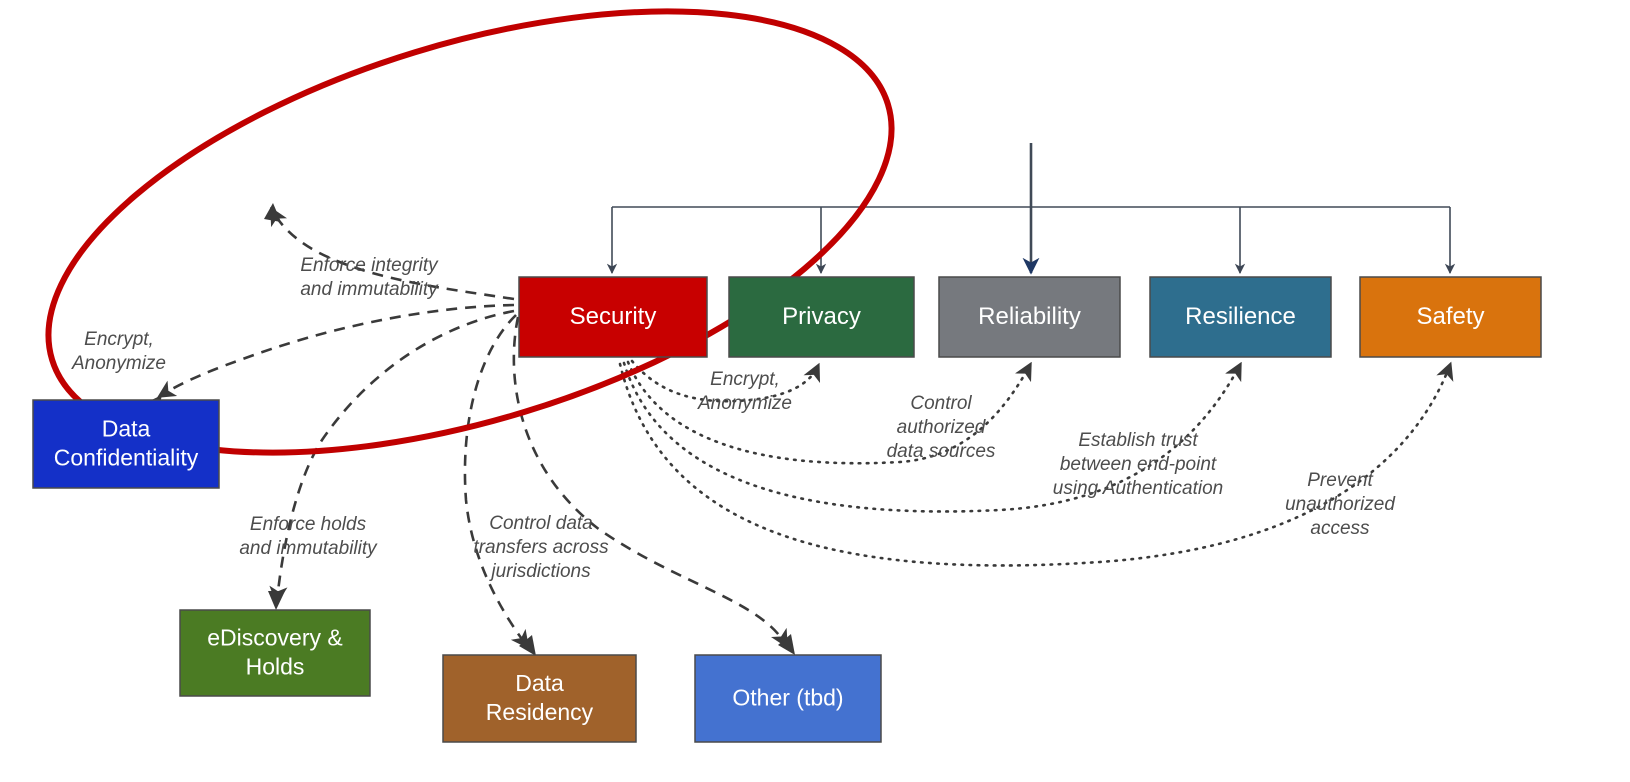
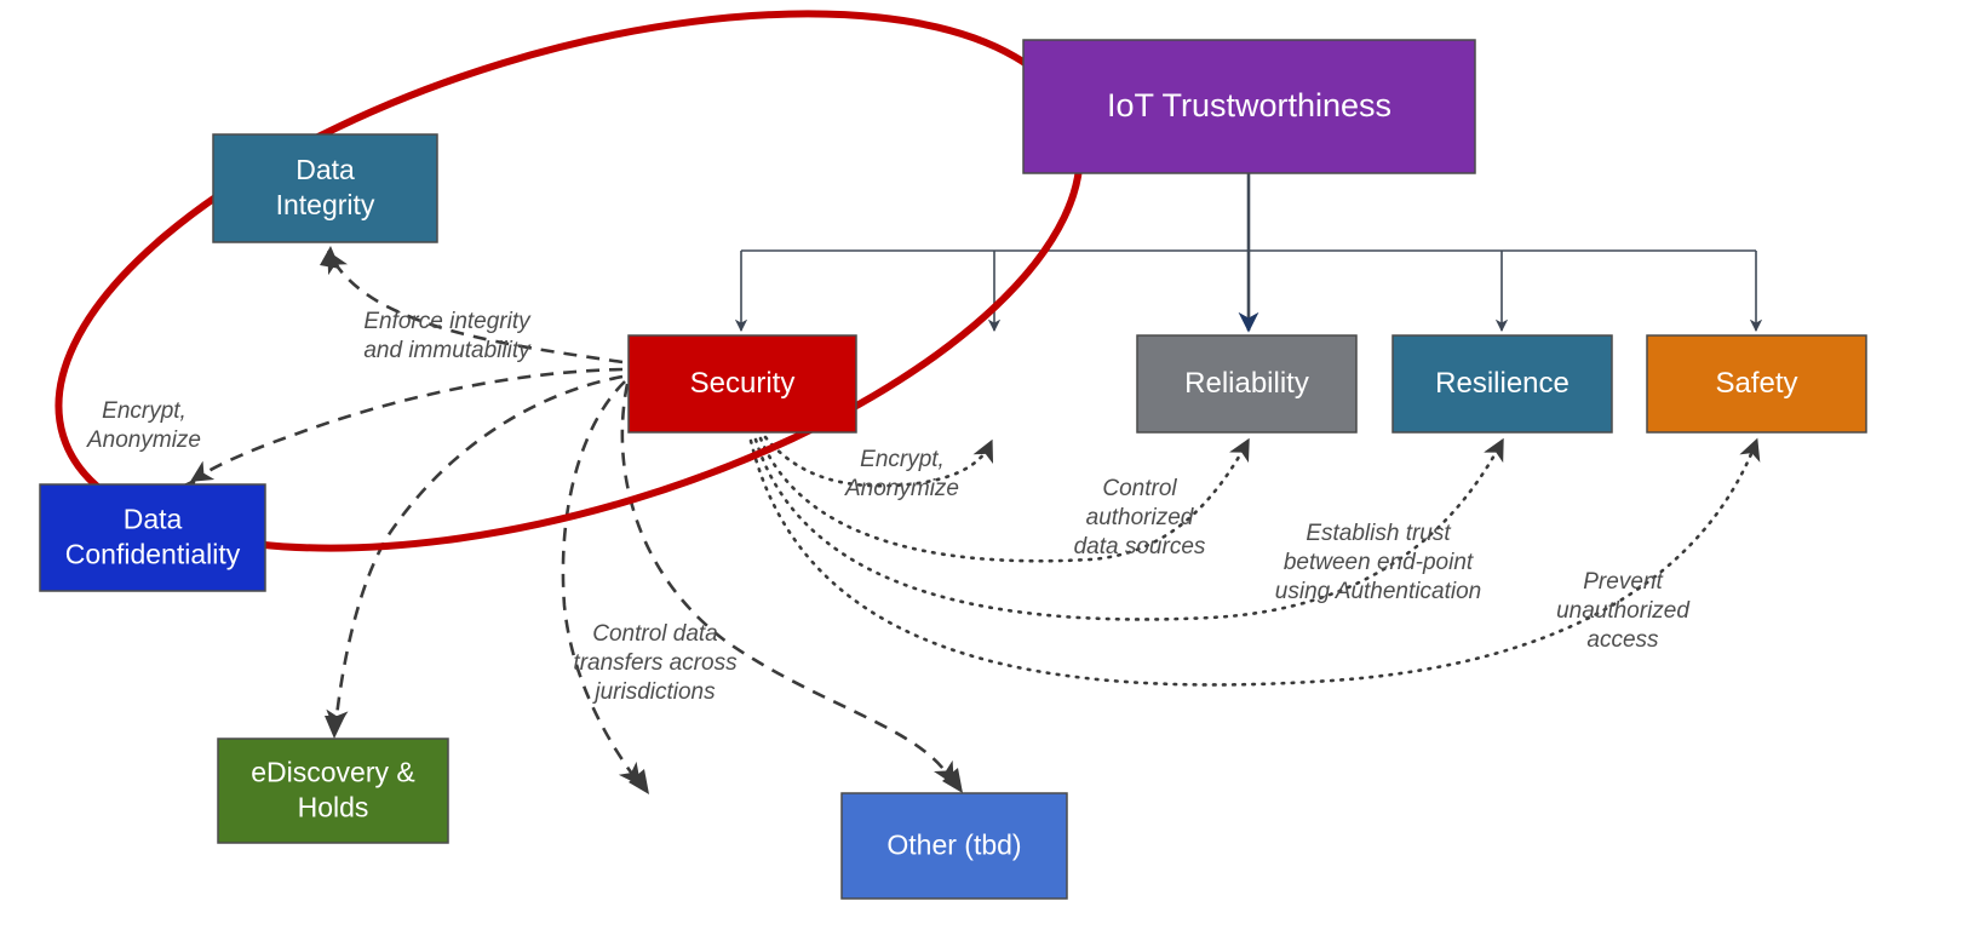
+ IoT Trustworthiness
  Security
- Privacy
  Reliability
  Resilience
  Safety
+ Data Integrity
  Data Confidentiality
  eDiscovery & Holds
- Data Residency
  Other (tbd)
  Enforce integrity and immutability
  Encrypt, Anonymize
- Enforce holds and immutability
  Control data transfers across jurisdictions
  Encrypt, Anonymize
  Control authorized data sources
  Establish trust between end-point using Authentication
  Prevent unauthorized access
